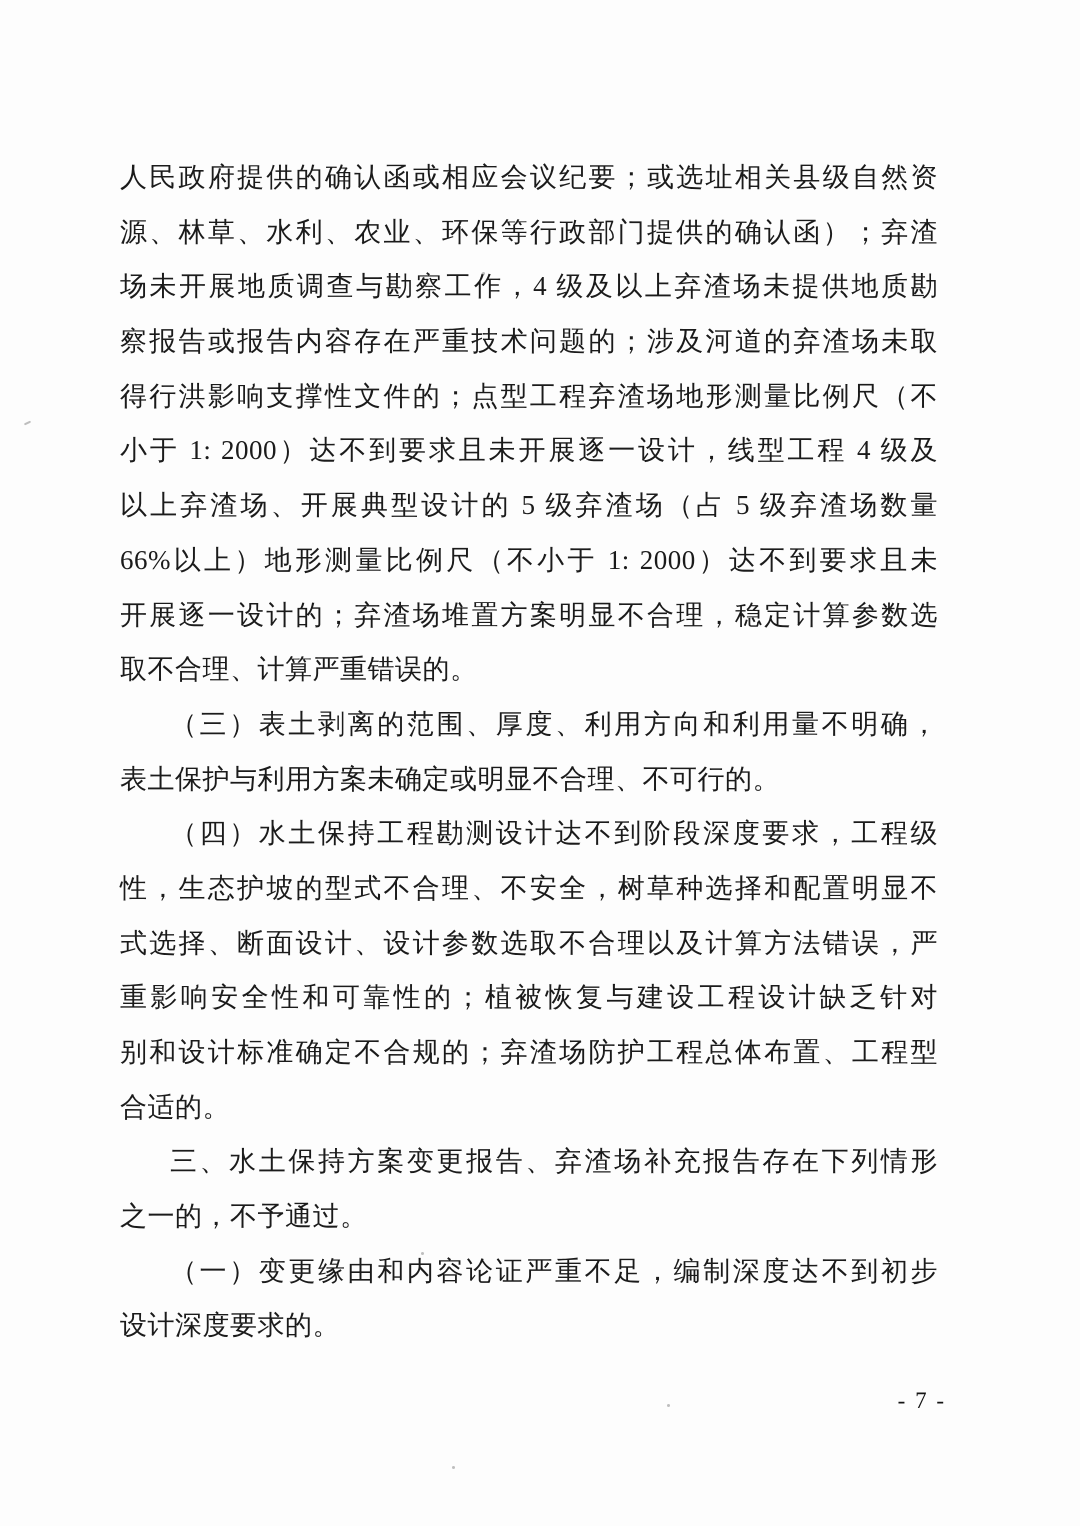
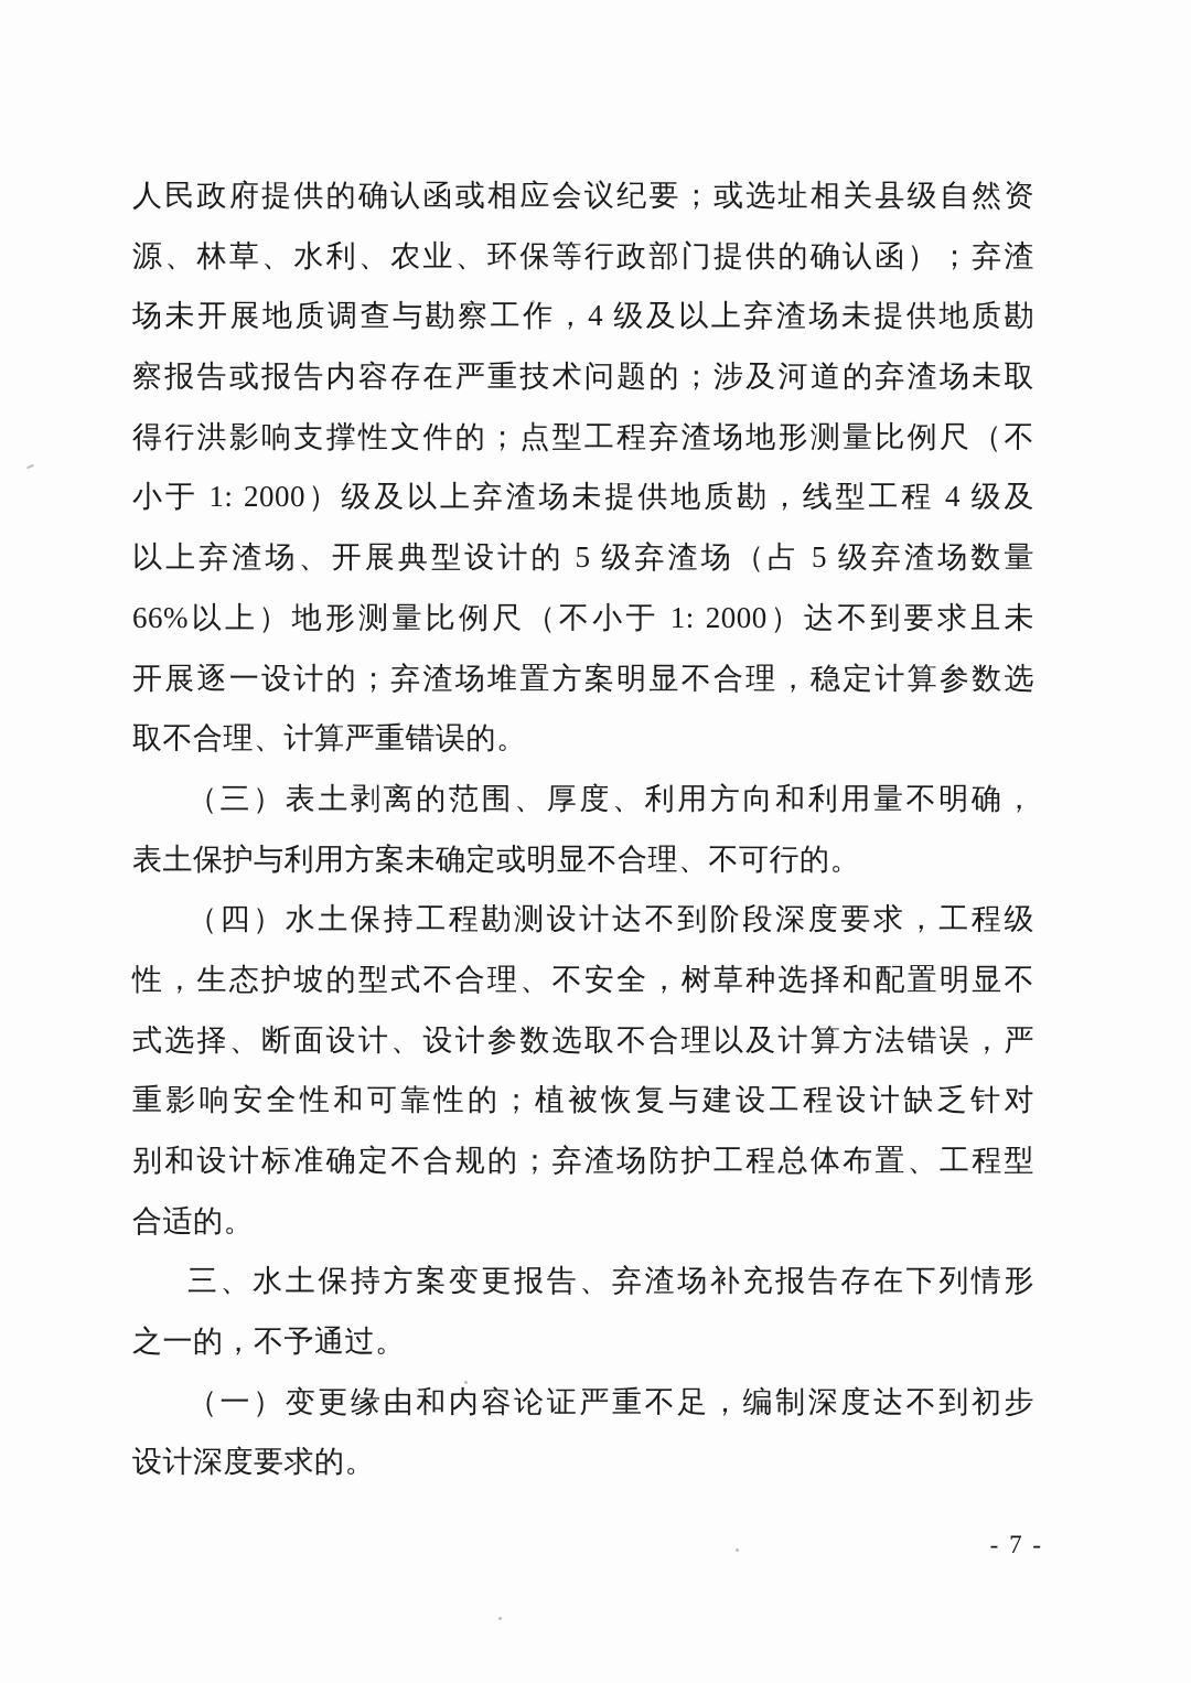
  人民政府提供的确认函或相应会议纪要；或选址相关县级自然资
  源、林草、水利、农业、环保等行政部门提供的确认函）；弃渣
  场未开展地质调查与勘察工作，4 级及以上弃渣场未提供地质勘
  察报告或报告内容存在严重技术问题的；涉及河道的弃渣场未取
  得行洪影响支撑性文件的；点型工程弃渣场地形测量比例尺（不
- 小于 1: 2000）达不到要求且未开展逐一设计，线型工程 4 级及
+ 小于 1: 2000）级及以上弃渣场未提供地质勘，线型工程 4 级及
  以上弃渣场、开展典型设计的 5 级弃渣场（占 5 级弃渣场数量
  66%以上）地形测量比例尺（不小于 1: 2000）达不到要求且未
  开展逐一设计的；弃渣场堆置方案明显不合理，稳定计算参数选
  取不合理、计算严重错误的。
  （三）表土剥离的范围、厚度、利用方向和利用量不明确，
  表土保护与利用方案未确定或明显不合理、不可行的。
  （四）水土保持工程勘测设计达不到阶段深度要求，工程级
  性，生态护坡的型式不合理、不安全，树草种选择和配置明显不
  式选择、断面设计、设计参数选取不合理以及计算方法错误，严
  重影响安全性和可靠性的；植被恢复与建设工程设计缺乏针对
  别和设计标准确定不合规的；弃渣场防护工程总体布置、工程型
  合适的。
  三、水土保持方案变更报告、弃渣场补充报告存在下列情形
  之一的，不予通过。
  （一）变更缘由和内容论证严重不足，编制深度达不到初步
  设计深度要求的。
  - 7 -
